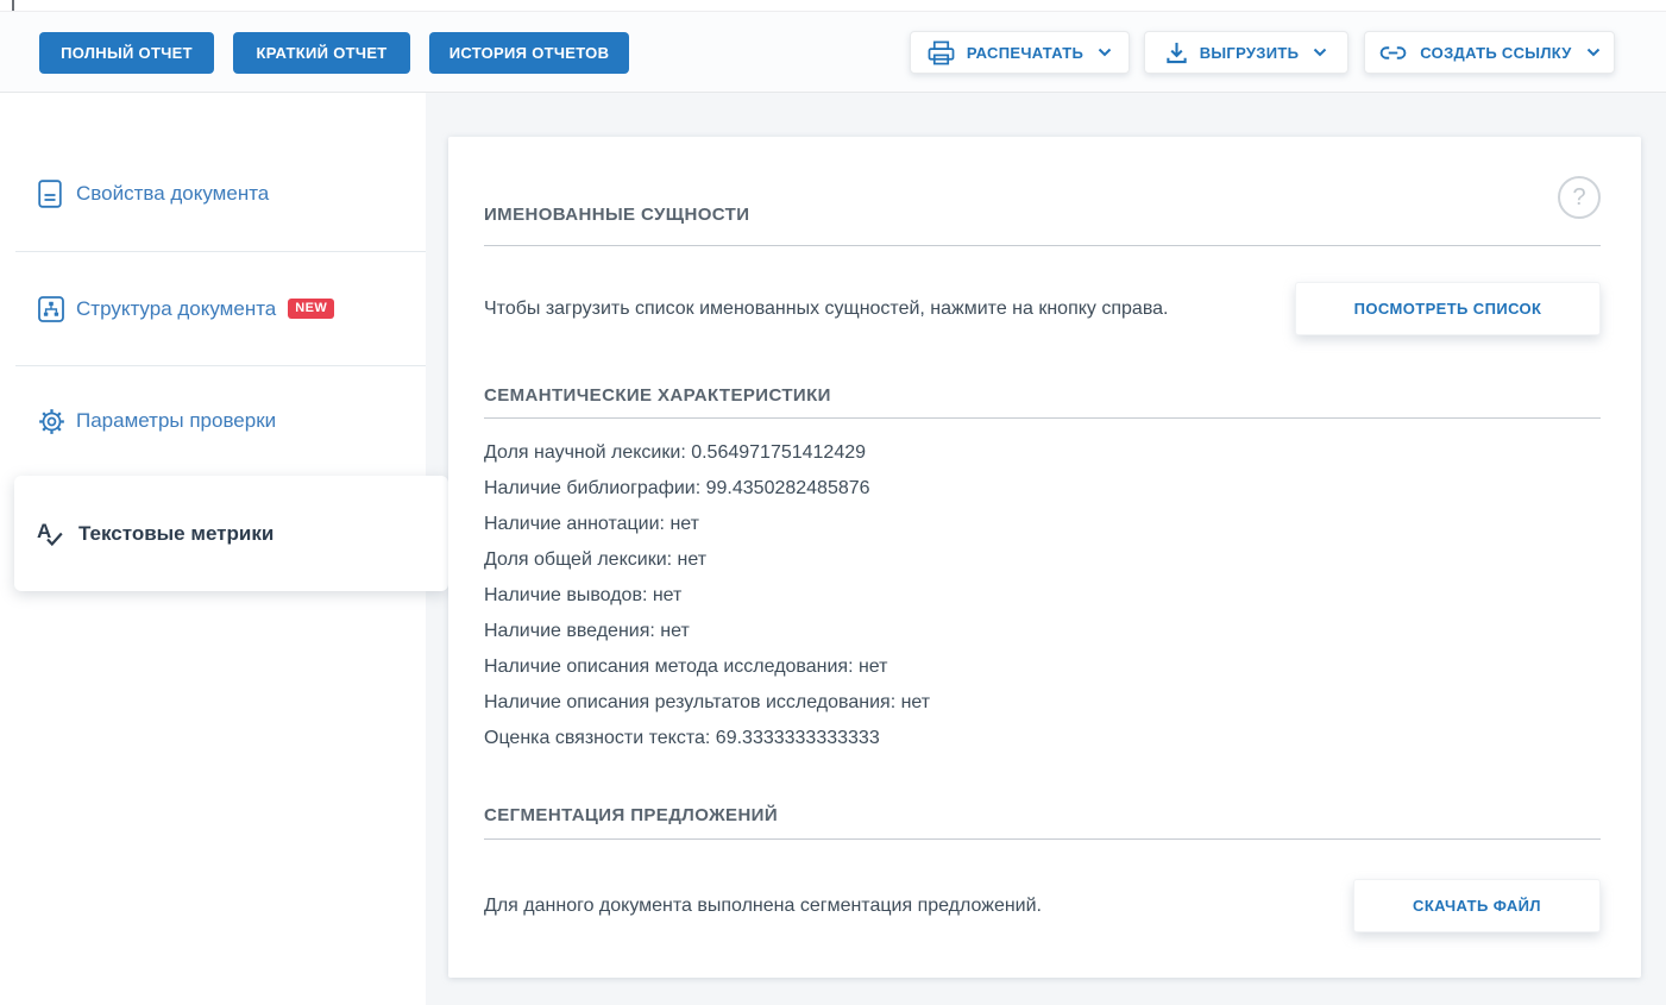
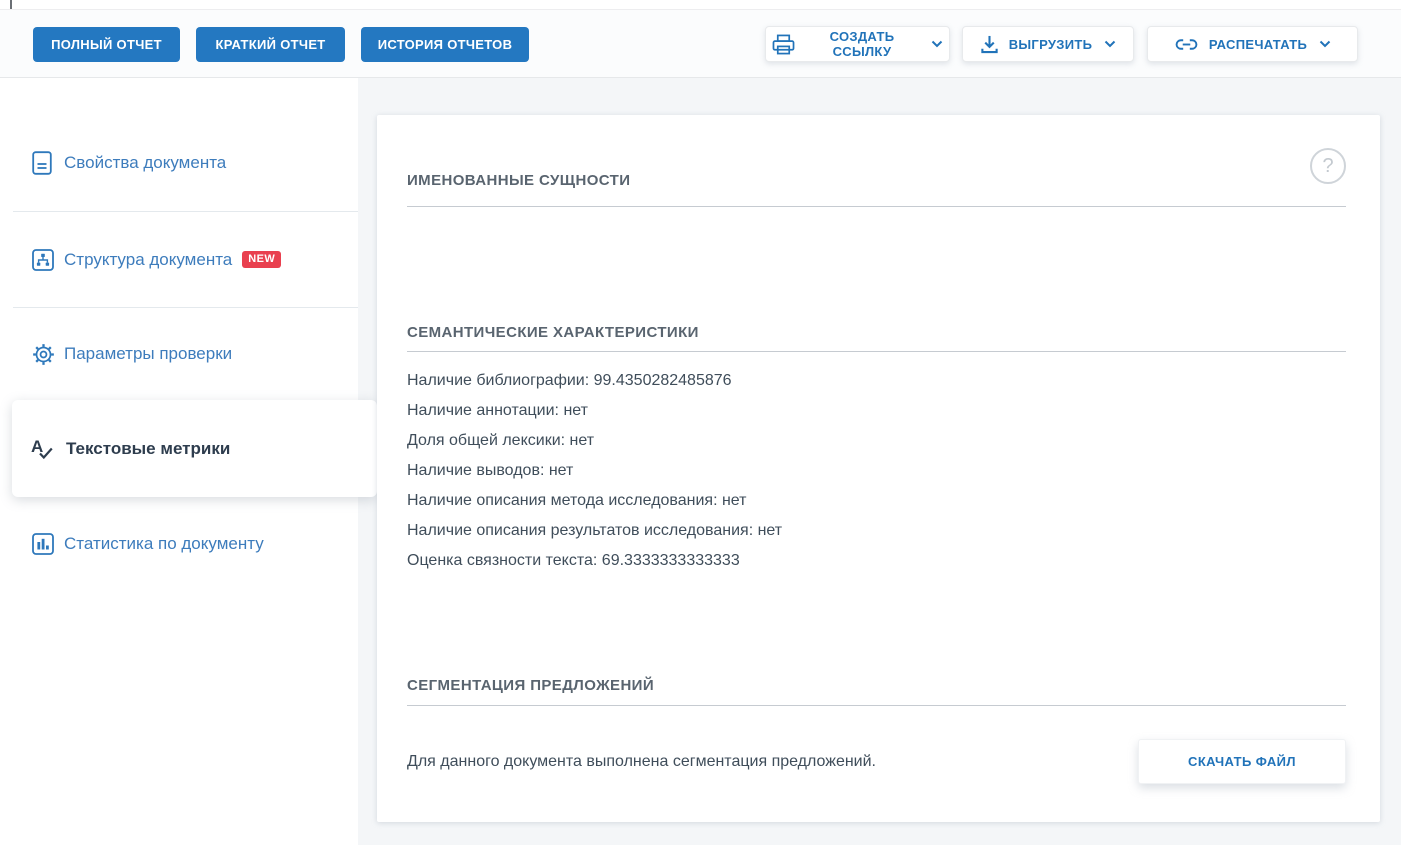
  ПОЛНЫЙ ОТЧЕТ
  КРАТКИЙ ОТЧЕТ
  ИСТОРИЯ ОТЧЕТОВ
- РАСПЕЧАТАТЬ
+ СОЗДАТЬ ССЫЛКУ
  ВЫГРУЗИТЬ
- СОЗДАТЬ ССЫЛКУ
+ РАСПЕЧАТАТЬ
  Свойства документа
  Структура документа
  NEW
  Параметры проверки
  A
  Текстовые метрики
+ Статистика по документу
  ?
  ИМЕНОВАННЫЕ СУЩНОСТИ
- Чтобы загрузить список именованных сущностей, нажмите на кнопку справа.
- ПОСМОТРЕТЬ СПИСОК
  СЕМАНТИЧЕСКИЕ ХАРАКТЕРИСТИКИ
- Доля научной лексики: 0.564971751412429
  Наличие библиографии: 99.4350282485876
  Наличие аннотации: нет
  Доля общей лексики: нет
  Наличие выводов: нет
- Наличие введения: нет
  Наличие описания метода исследования: нет
  Наличие описания результатов исследования: нет
  Оценка связности текста: 69.3333333333333
  СЕГМЕНТАЦИЯ ПРЕДЛОЖЕНИЙ
  Для данного документа выполнена сегментация предложений.
  СКАЧАТЬ ФАЙЛ
